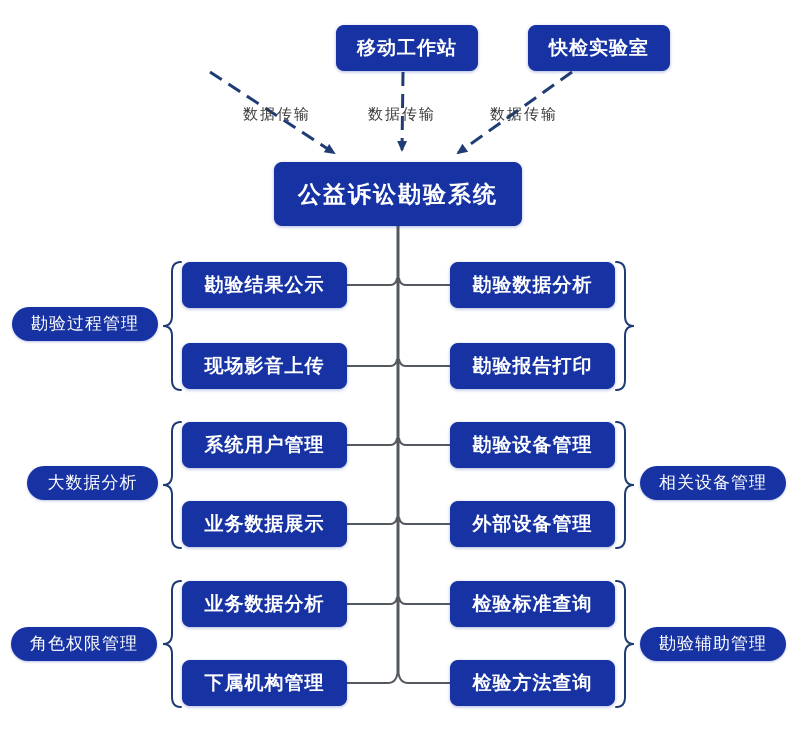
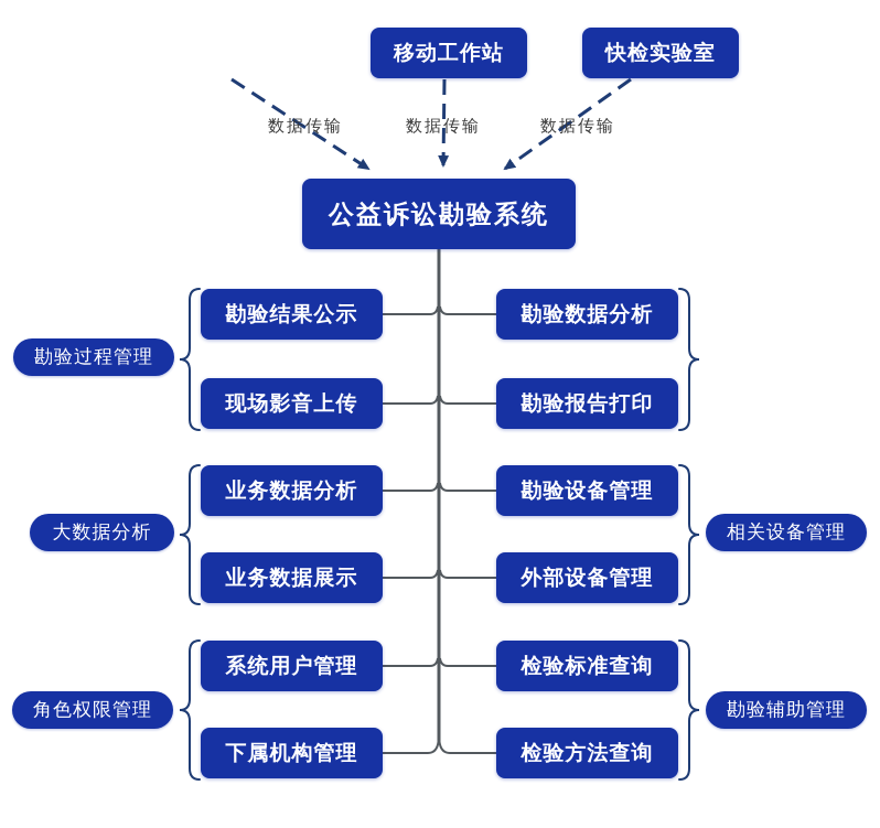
  移动工作站
  快检实验室
  数据传输
  数据传输
  数据传输
  公益诉讼勘验系统
  勘验结果公示
  现场影音上传
- 系统用户管理
+ 业务数据分析
  业务数据展示
- 业务数据分析
+ 系统用户管理
  下属机构管理
  勘验数据分析
  勘验报告打印
  勘验设备管理
  外部设备管理
  检验标准查询
  检验方法查询
  勘验过程管理
  大数据分析
  角色权限管理
  相关设备管理
  勘验辅助管理
